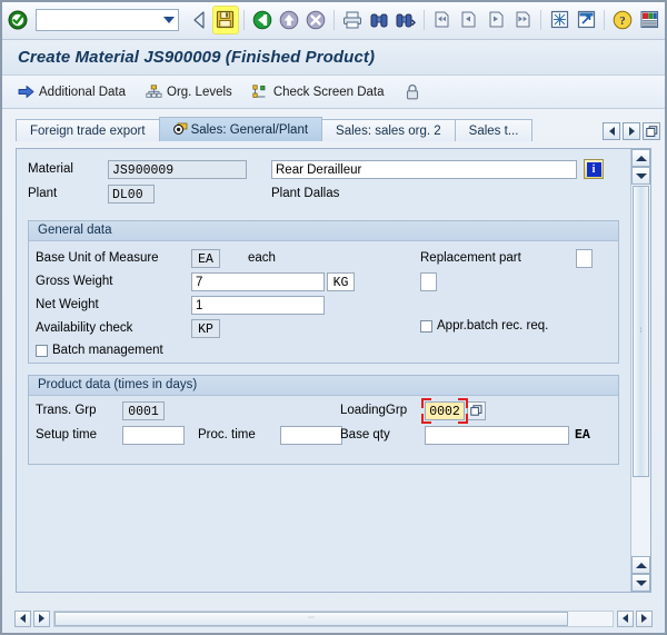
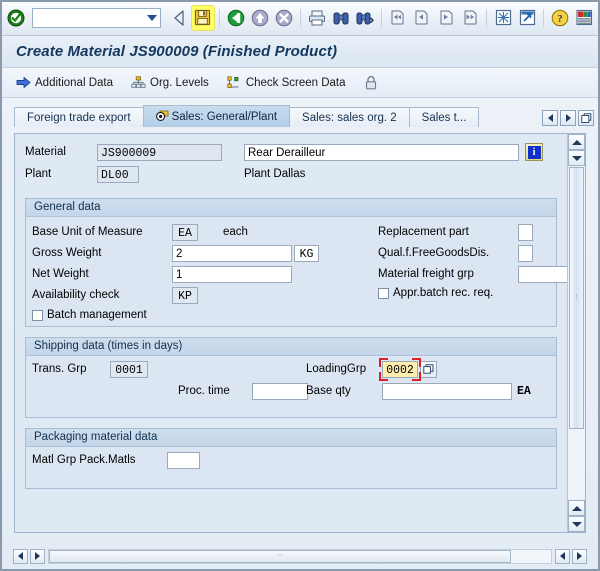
  ?
  Create Material JS900009 (Finished Product)
  Additional Data
  Org. Levels
  Check Screen Data
  Foreign trade export
  Sales: General/Plant
  Sales: sales org. 2
  Sales t...
  Material
  JS900009
  Rear Derailleur
  i
  Plant
  DL00
  Plant Dallas
  General data
  Base Unit of Measure
  EA
  each
  Gross Weight
- 7
+ 2
  KG
  Net Weight
  1
  Availability check
  KP
  Batch management
  Replacement part
+ Qual.f.FreeGoodsDis.
+ Material freight grp
  Appr.batch rec. req.
- Product data (times in days)
+ Shipping data (times in days)
  Trans. Grp
  0001
  LoadingGrp
  0002
- Setup time
  Proc. time
  Base qty
  EA
+ Packaging material data
+ Matl Grp Pack.Matls
